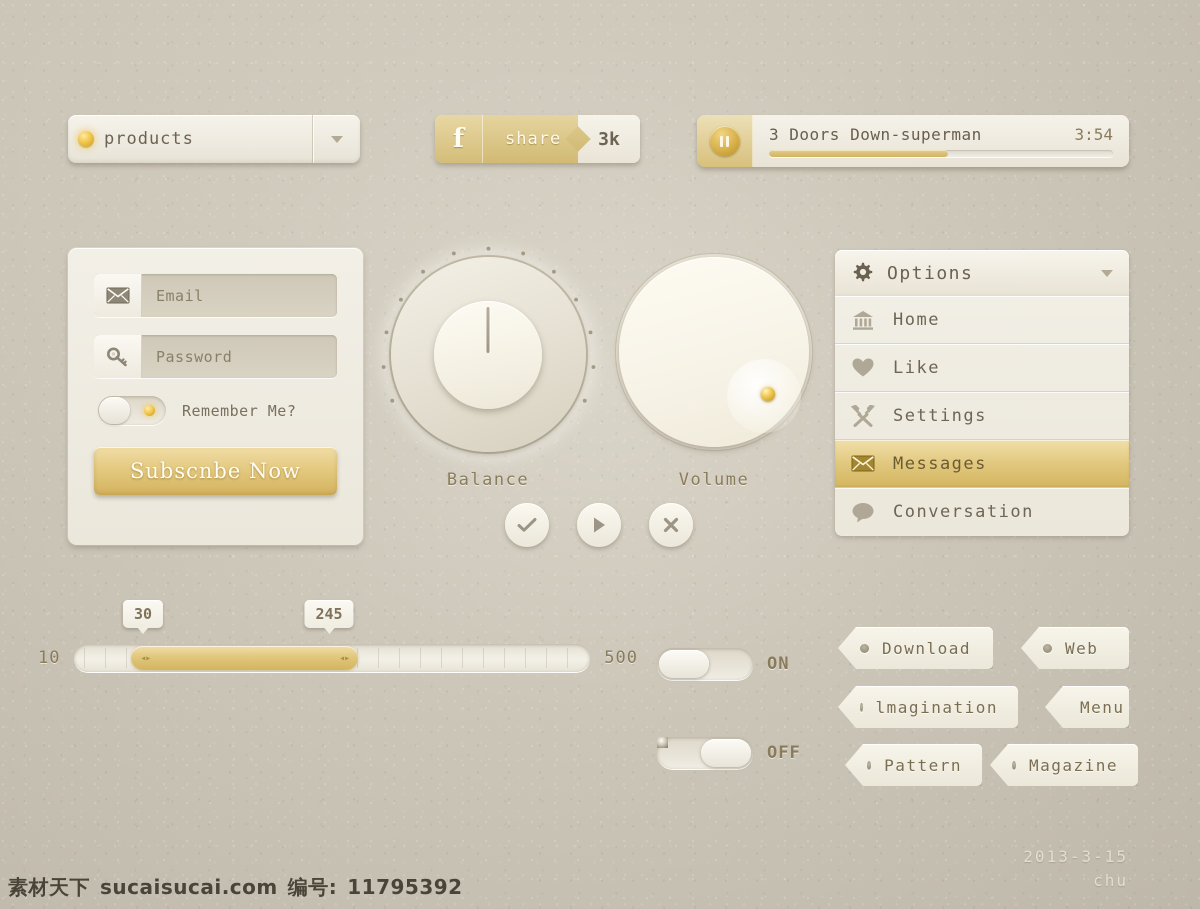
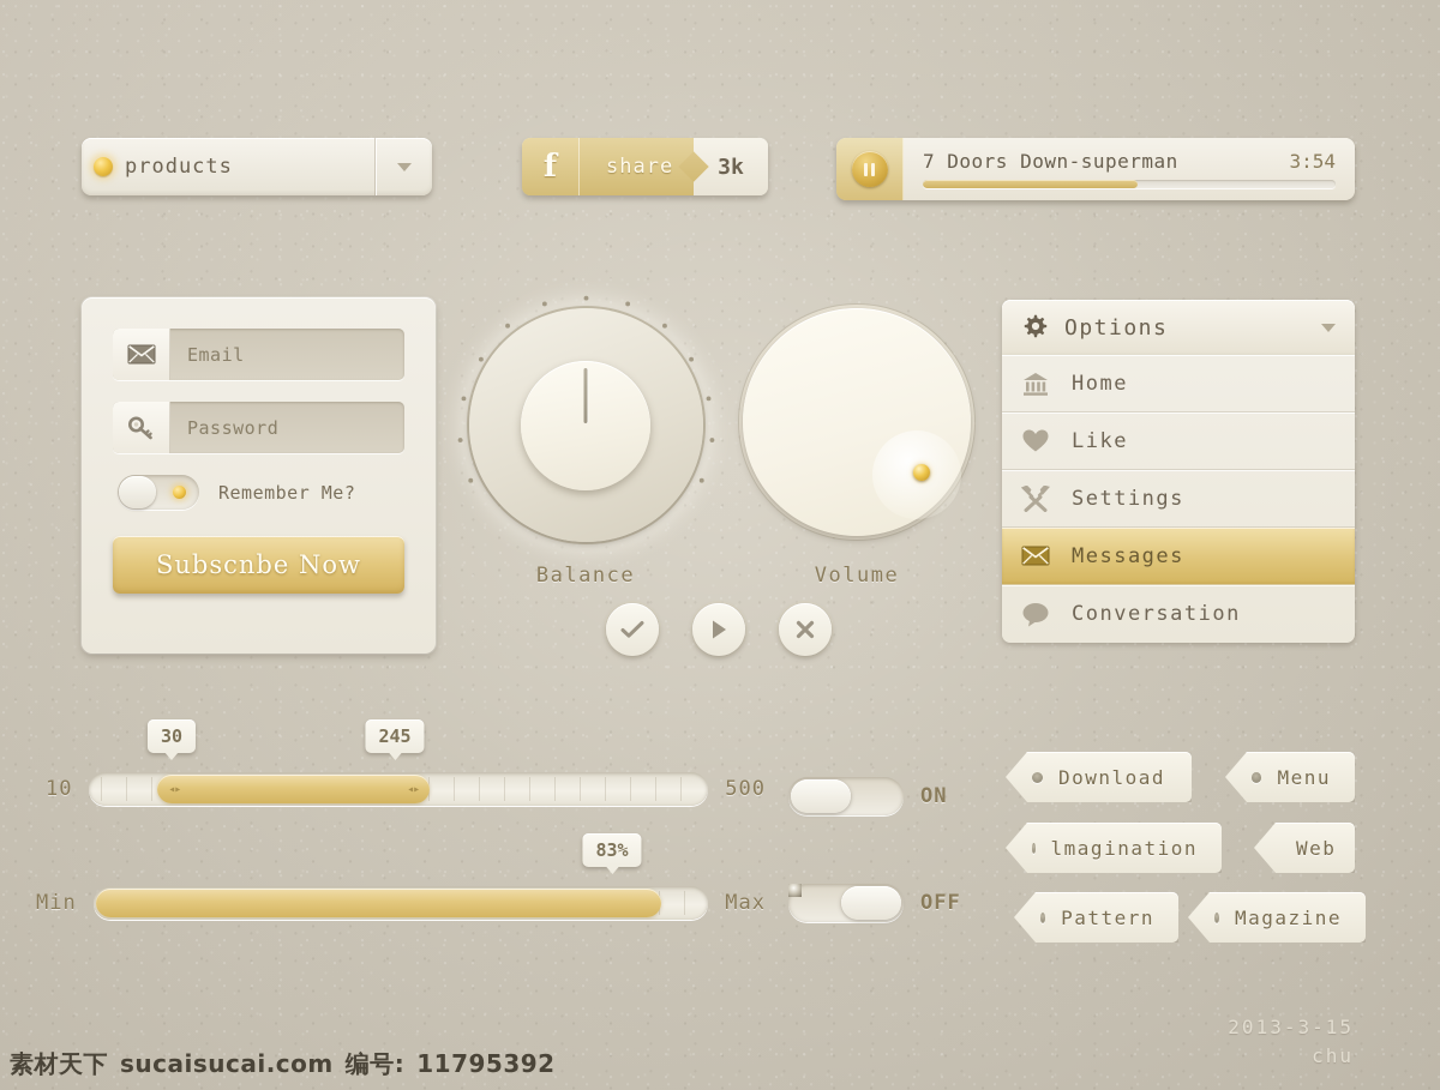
  products
  f
  share
  3k
- 3 Doors Down-superman
+ 7 Doors Down-superman
  3:54
  Email
  Password
  Remember Me?
  Subscnbe Now
  Balance
  Volume
  30
  245
  10
  ◂▸
  ◂▸
  500
+ 83%
+ Min
+ Max
  ON
  OFF
  Download
- Web
+ Menu
  lmagination
- Menu
+ Web
  Pattern
  Magazine
  Options
  Home
  Like
  Settings
  Messages
  Conversation
  2013-3-15
  chu
  素材天下
  sucaisucai.com
  编号:
  11795392
